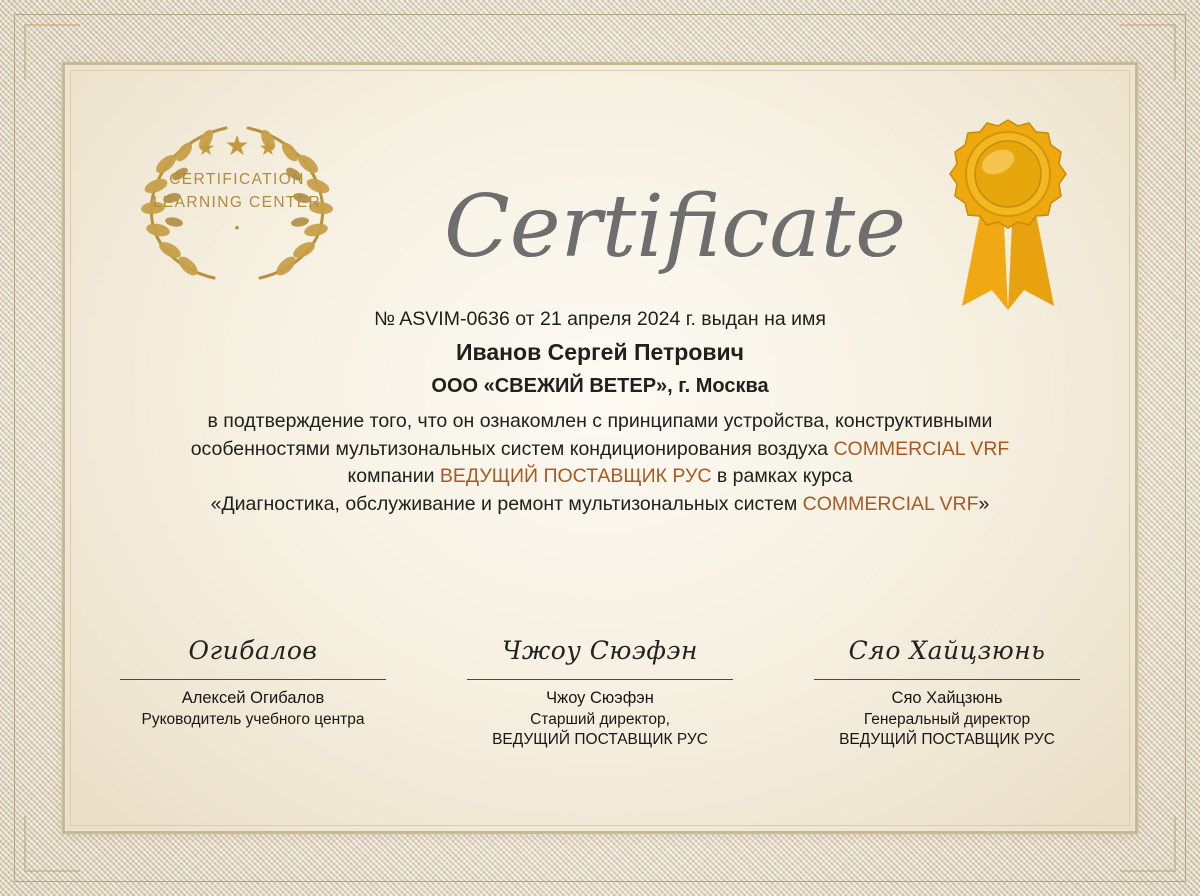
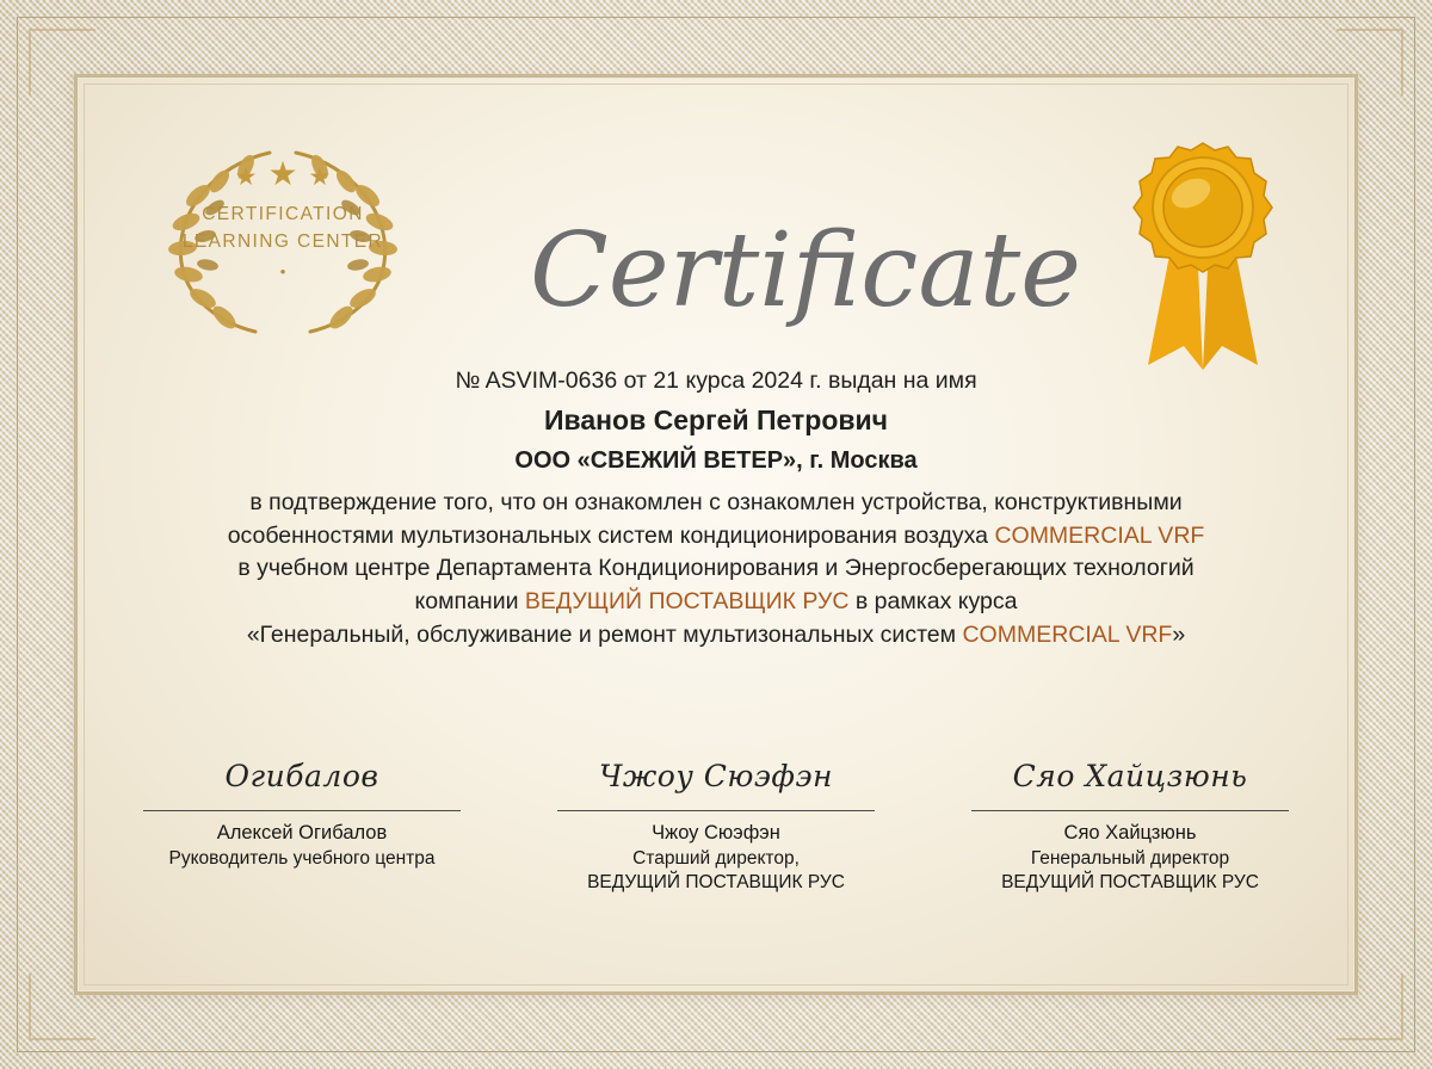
  ★★★
  CERTIFICATION
  LEARNING CENTER
  •
  Certificate
- № ASVIM-0636 от 21 апреля 2024 г. выдан на имя
+ № ASVIM-0636 от 21 курса 2024 г. выдан на имя
  Иванов Сергей Петрович
  ООО «СВЕЖИЙ ВЕТЕР», г. Москва
- в подтверждение того, что он ознакомлен с принципами устройства, конструктивными
+ в подтверждение того, что он ознакомлен с ознакомлен устройства, конструктивными
  особенностями мультизональных систем кондиционирования воздуха COMMERCIAL VRF
+ в учебном центре Департамента Кондиционирования и Энергосберегающих технологий
  компании ВЕДУЩИЙ ПОСТАВЩИК РУС в рамках курса
- «Диагностика, обслуживание и ремонт мультизональных систем COMMERCIAL VRF»
+ «Генеральный, обслуживание и ремонт мультизональных систем COMMERCIAL VRF»
  Огибалов
  Алексей Огибалов
  Руководитель учебного центра
  Чжоу Сюэфэн
  Чжоу Сюэфэн
  Старший директор,
  ВЕДУЩИЙ ПОСТАВЩИК РУС
  Сяо Хайцзюнь
  Сяо Хайцзюнь
  Генеральный директор
  ВЕДУЩИЙ ПОСТАВЩИК РУС
